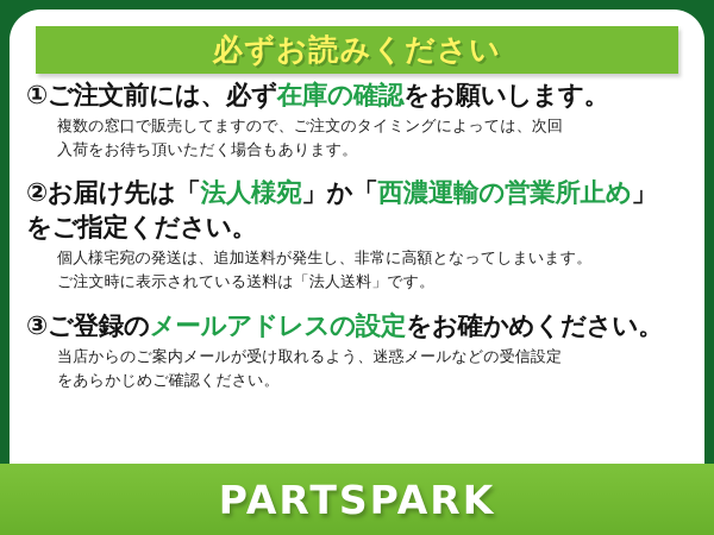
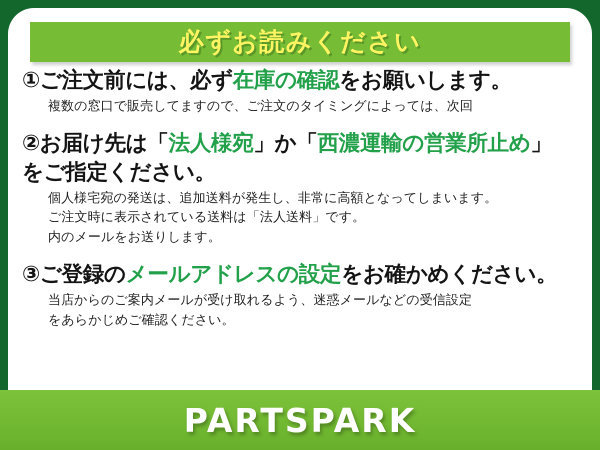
  必ずお読みください
  ①ご注文前には、必ず在庫の確認をお願いします。
  複数の窓口で販売してますので、ご注文のタイミングによっては、次回
- 入荷をお待ち頂いただく場合もあります。
  ②お届け先は「法人様宛」か「西濃運輸の営業所止め」
  をご指定ください。
  個人様宅宛の発送は、追加送料が発生し、非常に高額となってしまいます。
  ご注文時に表示されている送料は「法人送料」です。
+ 内のメールをお送りします。
  ③ご登録のメールアドレスの設定をお確かめください。
  当店からのご案内メールが受け取れるよう、迷惑メールなどの受信設定
  をあらかじめご確認ください。
  PARTSPARK
